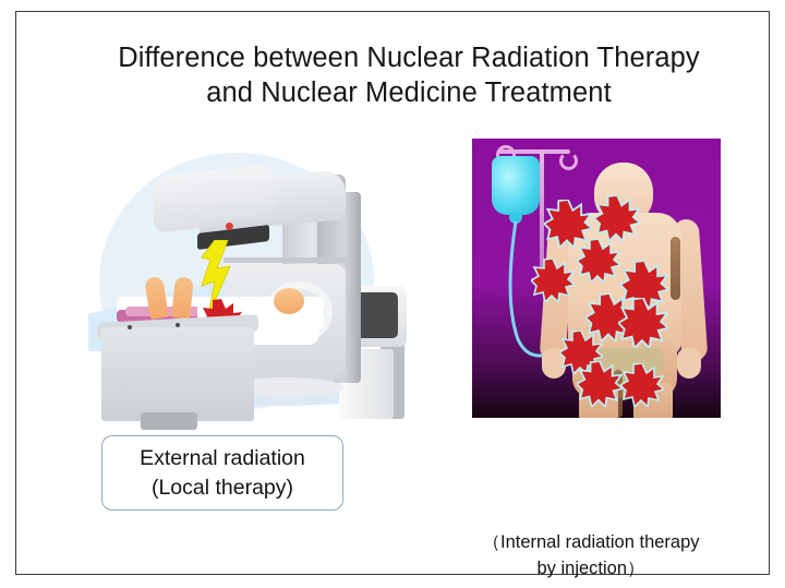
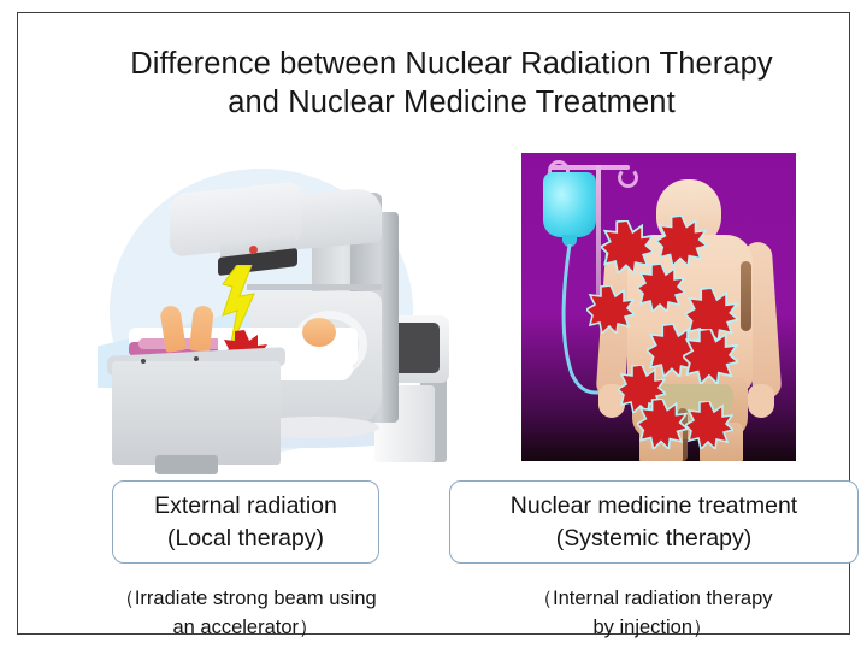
  Difference between Nuclear Radiation Therapy
  and Nuclear Medicine Treatment
  External radiation
  (Local therapy)
+ Nuclear medicine treatment
+ (Systemic therapy)
+ （Irradiate strong beam using
+ an accelerator）
  （Internal radiation therapy
  by injection）
